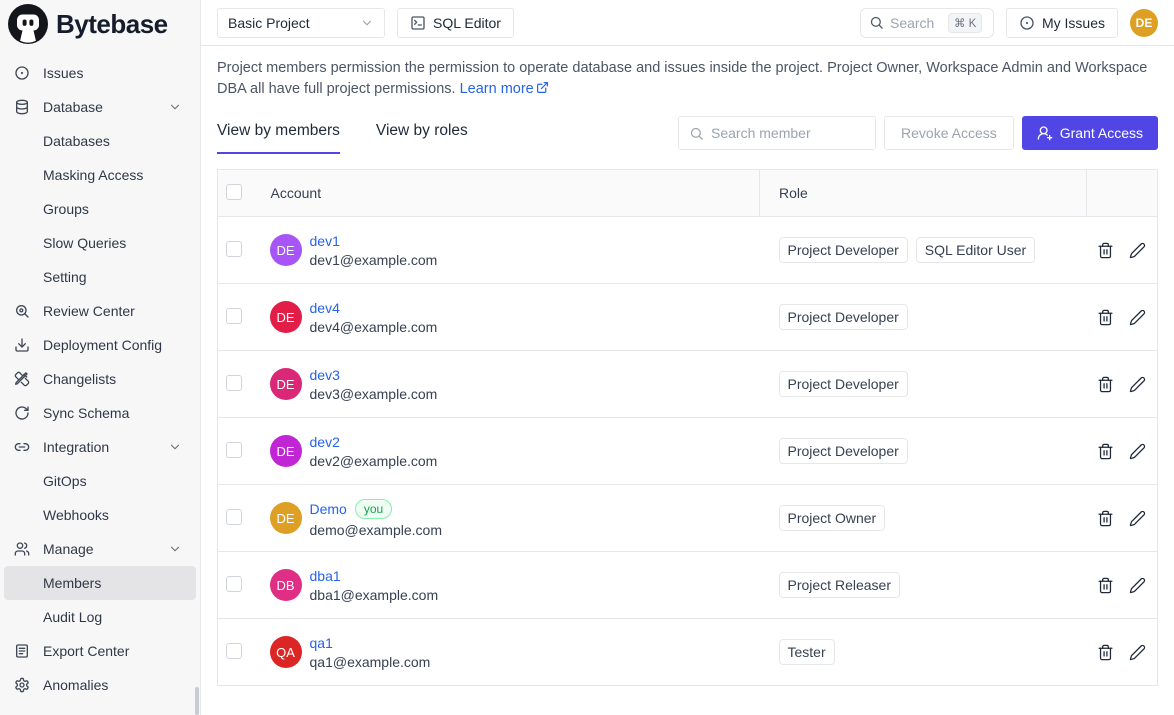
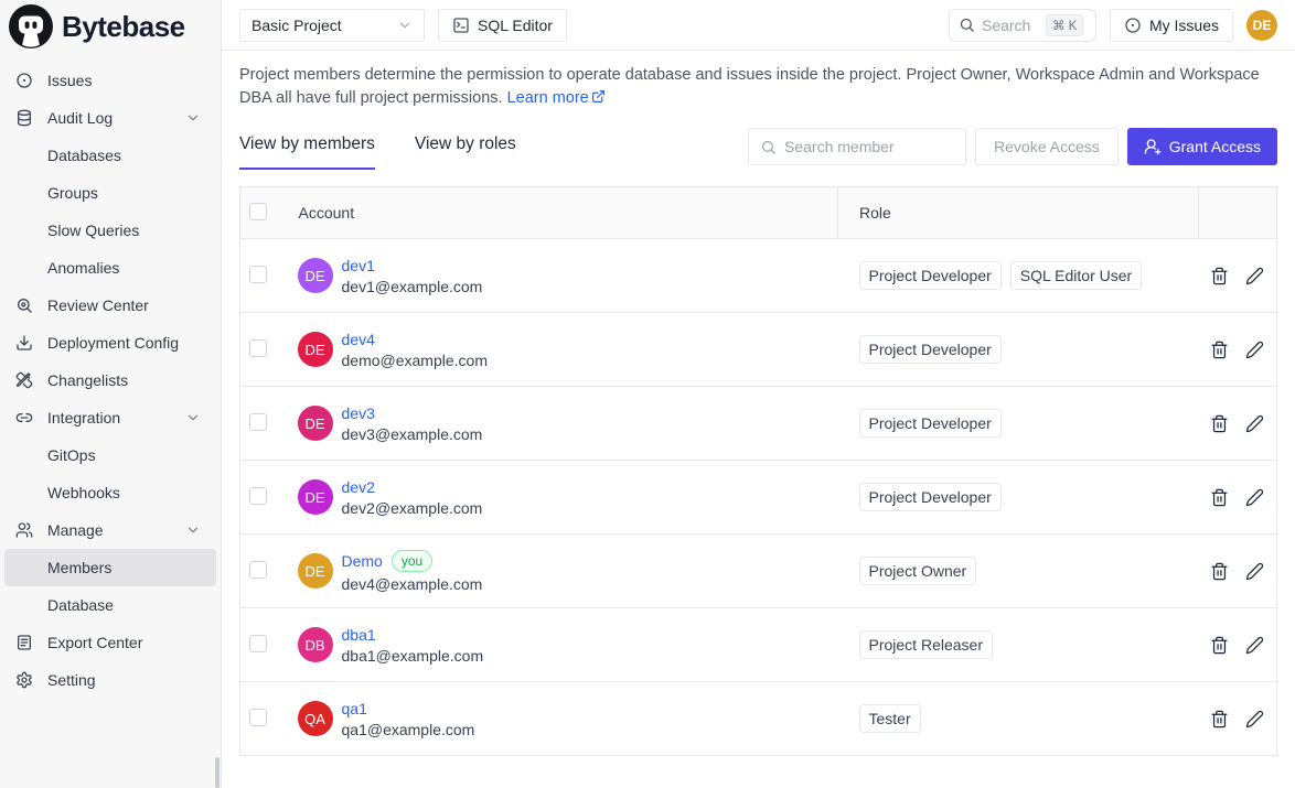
  Bytebase
  Issues
- Database
+ Audit Log
  Databases
- Masking Access
  Groups
  Slow Queries
- Setting
+ Anomalies
  Review Center
  Deployment Config
  Changelists
- Sync Schema
  Integration
  GitOps
  Webhooks
  Manage
  Members
- Audit Log
+ Database
  Export Center
- Anomalies
+ Setting
  Basic Project
  SQL Editor
  Search
  ⌘ K
  My Issues
  DE
- Project members permission the permission to operate database and issues inside the project. Project Owner, Workspace Admin and Workspace DBA all have full project permissions. Learn more
+ Project members determine the permission to operate database and issues inside the project. Project Owner, Workspace Admin and Workspace DBA all have full project permissions. Learn more
  View by members
  View by roles
  Search member
  Revoke Access
  Grant Access
  	Account	Role
  	DE dev1 dev1@example.com	Project Developer SQL Editor User
- 	DE dev4 dev4@example.com	Project Developer
+ 	DE dev4 demo@example.com	Project Developer
  	DE dev3 dev3@example.com	Project Developer
  	DE dev2 dev2@example.com	Project Developer
- 	DE Demo you demo@example.com	Project Owner
+ 	DE Demo you dev4@example.com	Project Owner
  	DB dba1 dba1@example.com	Project Releaser
  	QA qa1 qa1@example.com	Tester
